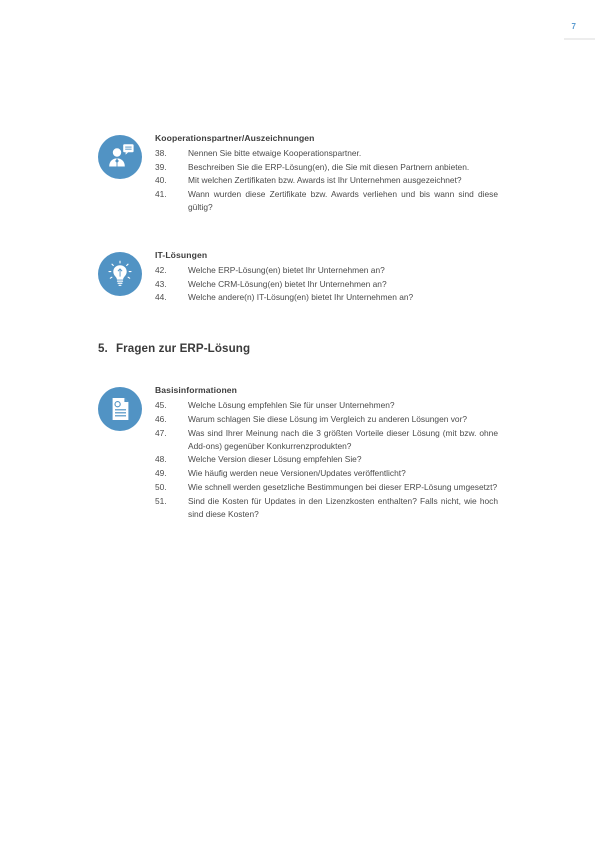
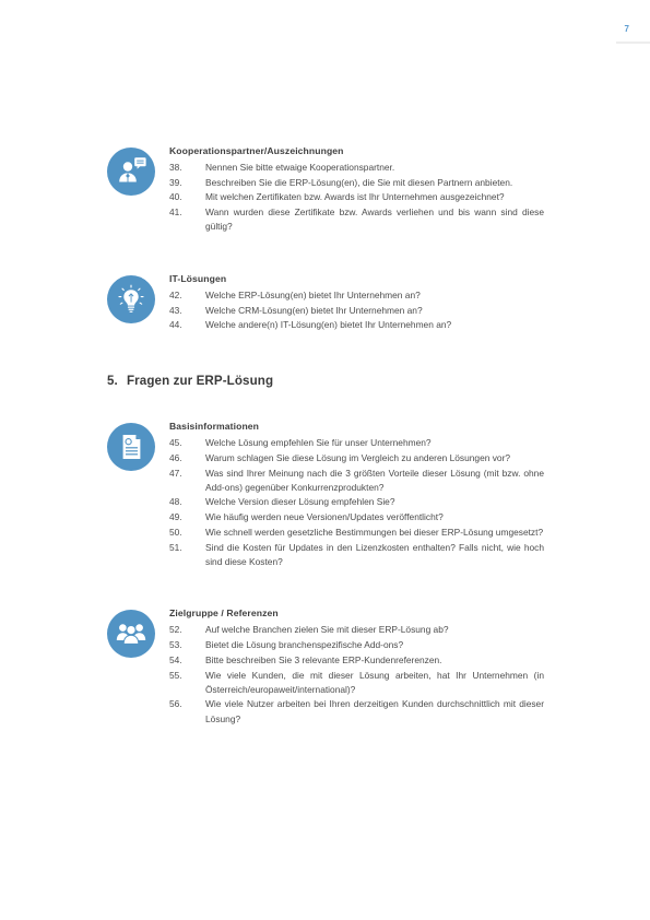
  7
  Kooperationspartner/Auszeichnungen
  38.
  Nennen Sie bitte etwaige Kooperationspartner.
  39.
  Beschreiben Sie die ERP-Lösung(en), die Sie mit diesen Partnern anbieten.
  40.
  Mit welchen Zertifikaten bzw. Awards ist Ihr Unternehmen ausgezeichnet?
  41.
  Wann wurden diese Zertifikate bzw. Awards verliehen und bis wann sind diese gültig?
  IT-Lösungen
  42.
  Welche ERP-Lösung(en) bietet Ihr Unternehmen an?
  43.
  Welche CRM-Lösung(en) bietet Ihr Unternehmen an?
  44.
  Welche andere(n) IT-Lösung(en) bietet Ihr Unternehmen an?
  5. Fragen zur ERP-Lösung
  Basisinformationen
  45.
  Welche Lösung empfehlen Sie für unser Unternehmen?
  46.
  Warum schlagen Sie diese Lösung im Vergleich zu anderen Lösungen vor?
  47.
  Was sind Ihrer Meinung nach die 3 größten Vorteile dieser Lösung (mit bzw. ohne Add-ons) gegenüber Konkurrenzprodukten?
  48.
  Welche Version dieser Lösung empfehlen Sie?
  49.
  Wie häufig werden neue Versionen/Updates veröffentlicht?
  50.
  Wie schnell werden gesetzliche Bestimmungen bei dieser ERP-Lösung umgesetzt?
  51.
  Sind die Kosten für Updates in den Lizenzkosten enthalten? Falls nicht, wie hoch sind diese Kosten?
+ Zielgruppe / Referenzen
+ 52.
+ Auf welche Branchen zielen Sie mit dieser ERP-Lösung ab?
+ 53.
+ Bietet die Lösung branchenspezifische Add-ons?
+ 54.
+ Bitte beschreiben Sie 3 relevante ERP-Kundenreferenzen.
+ 55.
+ Wie viele Kunden, die mit dieser Lösung arbeiten, hat Ihr Unternehmen (in Österreich/europaweit/international)?
+ 56.
+ Wie viele Nutzer arbeiten bei Ihren derzeitigen Kunden durchschnittlich mit dieser Lösung?
